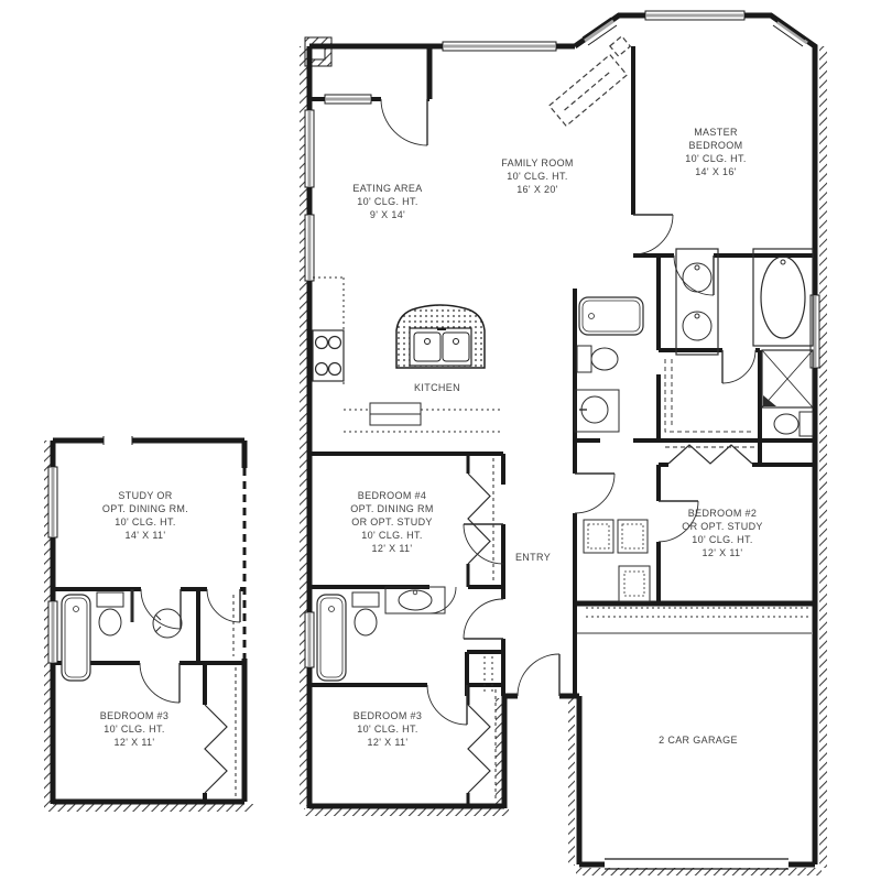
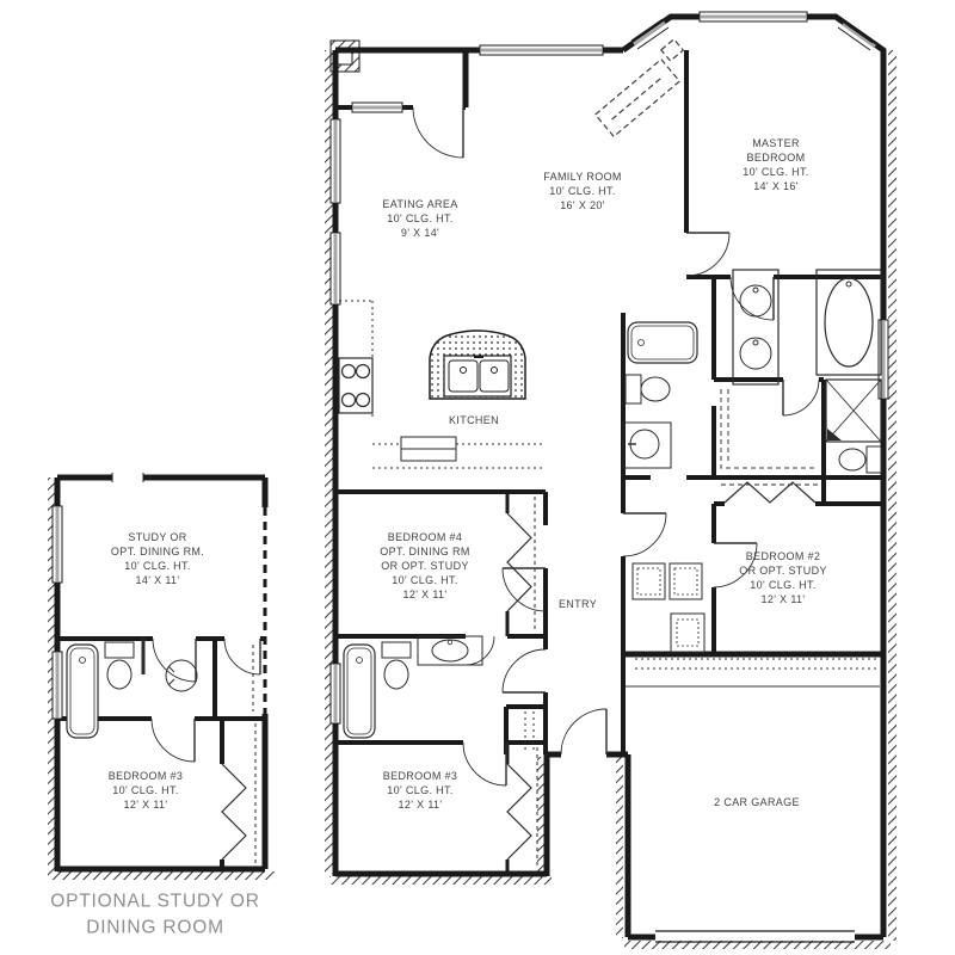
  EATING AREA
  10' CLG. HT.
  9' X 14'
  FAMILY ROOM
  10' CLG. HT.
  16' X 20'
  MASTER
  BEDROOM
  10' CLG. HT.
  14' X 16'
  KITCHEN
  BEDROOM #4
  OPT. DINING RM
  OR OPT. STUDY
  10' CLG. HT.
  12' X 11'
  ENTRY
  BEDROOM #2
  OR OPT. STUDY
  10' CLG. HT.
  12' X 11'
  BEDROOM #3
  10' CLG. HT.
  12' X 11'
  2 CAR GARAGE
  STUDY OR
  OPT. DINING RM.
  10' CLG. HT.
  14' X 11'
  BEDROOM #3
  10' CLG. HT.
  12' X 11'
+ OPTIONAL STUDY OR
+ DINING ROOM
